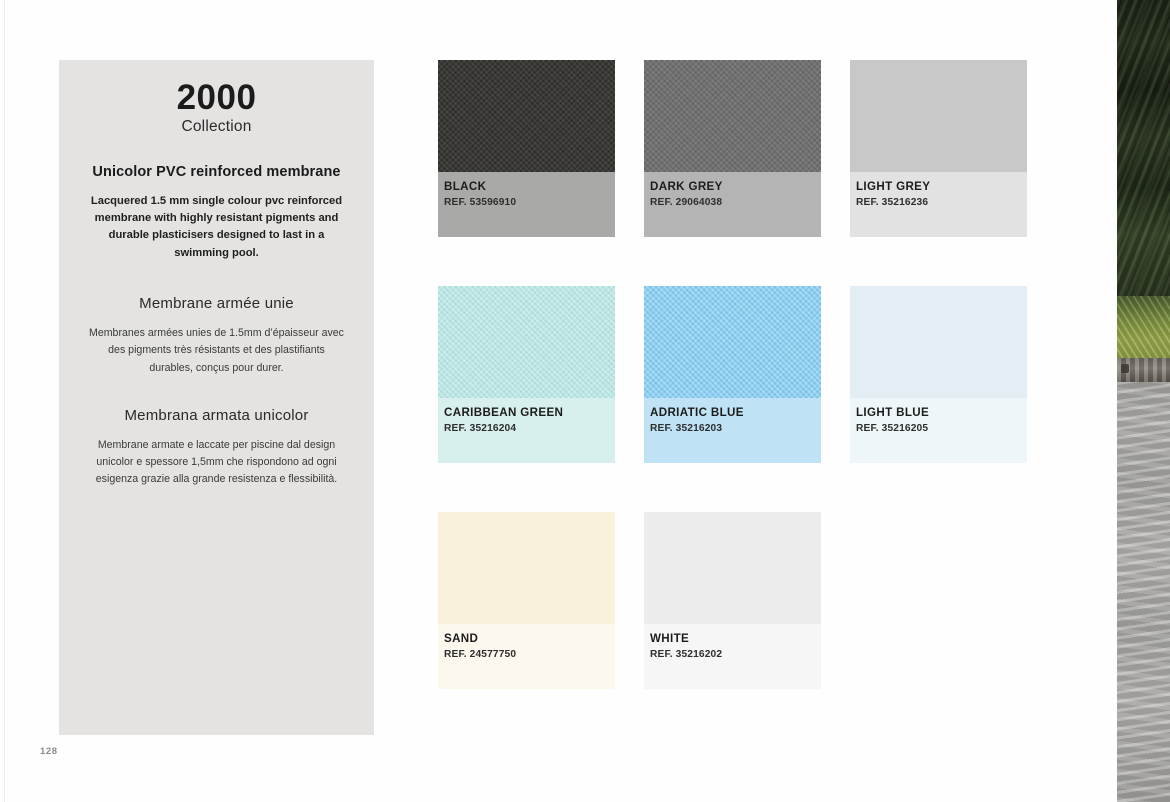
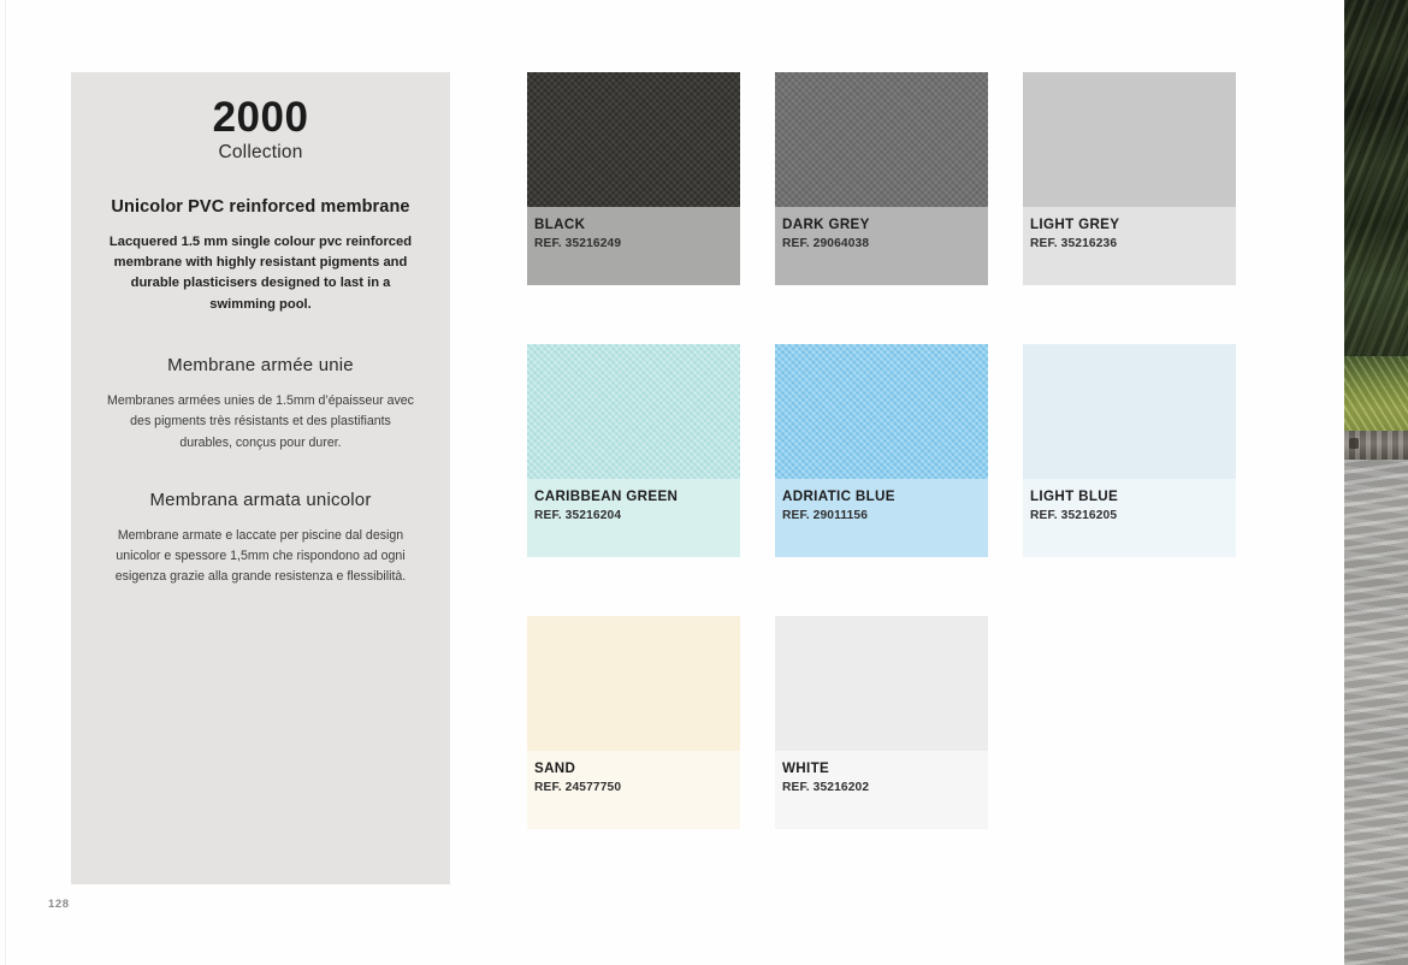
  2000
  Collection
  Unicolor PVC reinforced membrane
  Lacquered 1.5 mm single colour pvc reinforced membrane with highly resistant pigments and durable plasticisers designed to last in a swimming pool.
  Membrane armée unie
  Membranes armées unies de 1.5mm d’épaisseur avec des pigments très résistants et des plastifiants durables, conçus pour durer.
  Membrana armata unicolor
  Membrane armate e laccate per piscine dal design unicolor e spessore 1,5mm che rispondono ad ogni esigenza grazie alla grande resistenza e flessibilità.
  BLACK
- REF. 53596910
+ REF. 35216249
  DARK GREY
  REF. 29064038
  LIGHT GREY
  REF. 35216236
  CARIBBEAN GREEN
  REF. 35216204
  ADRIATIC BLUE
- REF. 35216203
+ REF. 29011156
  LIGHT BLUE
  REF. 35216205
  SAND
  REF. 24577750
  WHITE
  REF. 35216202
  128
